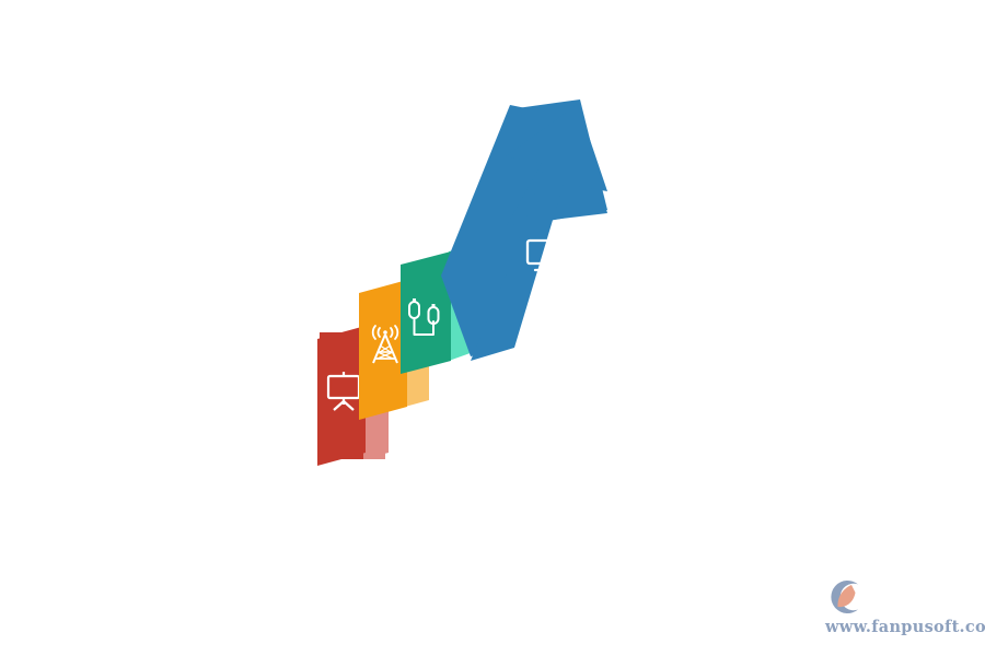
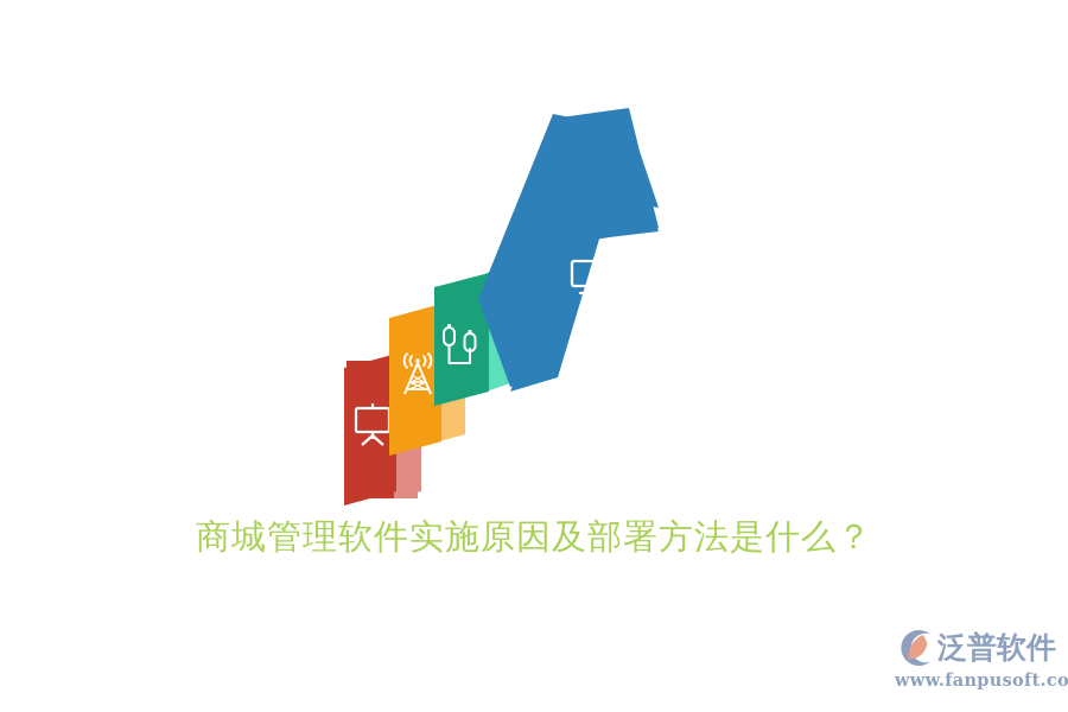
+ 商城管理软件实施原因及部署方法是什么？
+ 泛普软件
  www.fanpusoft.co
